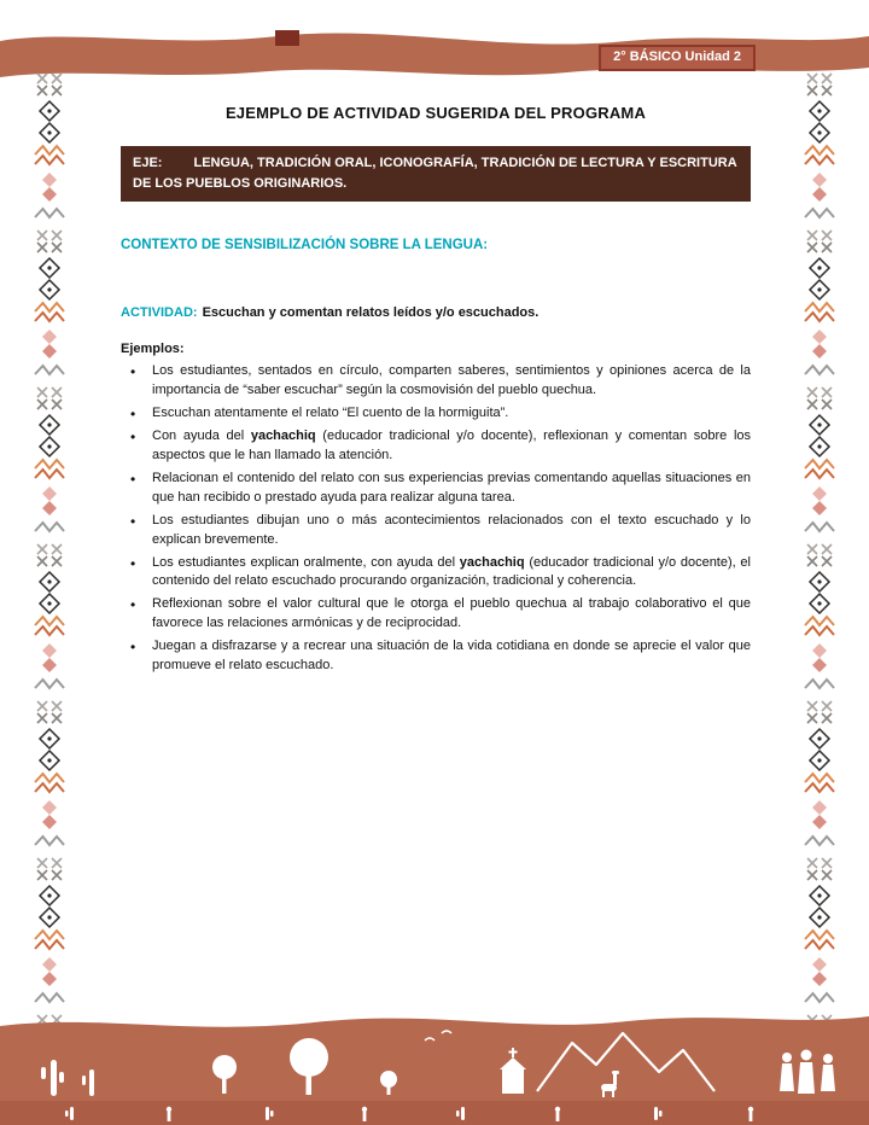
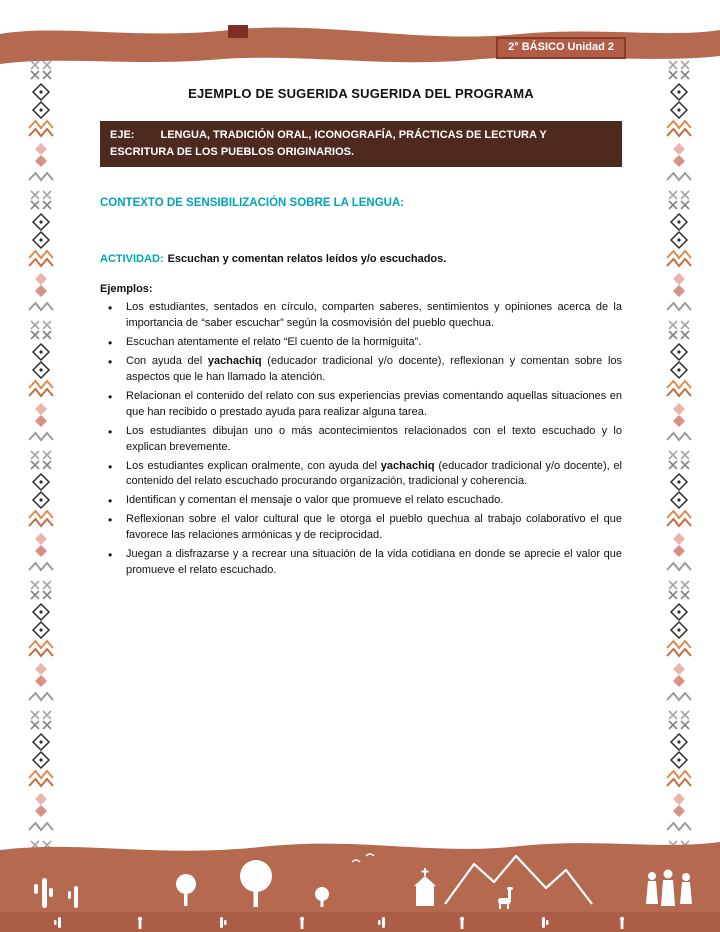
  2° BÁSICO Unidad 2
- EJEMPLO DE ACTIVIDAD SUGERIDA DEL PROGRAMA
+ EJEMPLO DE SUGERIDA SUGERIDA DEL PROGRAMA
- EJE: LENGUA, TRADICIÓN ORAL, ICONOGRAFÍA, TRADICIÓN DE LECTURA Y ESCRITURA DE LOS PUEBLOS ORIGINARIOS.
+ EJE: LENGUA, TRADICIÓN ORAL, ICONOGRAFÍA, PRÁCTICAS DE LECTURA Y ESCRITURA DE LOS PUEBLOS ORIGINARIOS.
  CONTEXTO DE SENSIBILIZACIÓN SOBRE LA LENGUA:
  ACTIVIDAD: Escuchan y comentan relatos leídos y/o escuchados.
  Ejemplos:
  Los estudiantes, sentados en círculo, comparten saberes, sentimientos y opiniones acerca de la importancia de “saber escuchar” según la cosmovisión del pueblo quechua.
  Escuchan atentamente el relato “El cuento de la hormiguita”.
  Con ayuda del yachachiq (educador tradicional y/o docente), reflexionan y comentan sobre los aspectos que le han llamado la atención.
  Relacionan el contenido del relato con sus experiencias previas comentando aquellas situaciones en que han recibido o prestado ayuda para realizar alguna tarea.
  Los estudiantes dibujan uno o más acontecimientos relacionados con el texto escuchado y lo explican brevemente.
  Los estudiantes explican oralmente, con ayuda del yachachiq (educador tradicional y/o docente), el contenido del relato escuchado procurando organización, tradicional y coherencia.
+ Identifican y comentan el mensaje o valor que promueve el relato escuchado.
  Reflexionan sobre el valor cultural que le otorga el pueblo quechua al trabajo colaborativo el que favorece las relaciones armónicas y de reciprocidad.
  Juegan a disfrazarse y a recrear una situación de la vida cotidiana en donde se aprecie el valor que promueve el relato escuchado.
